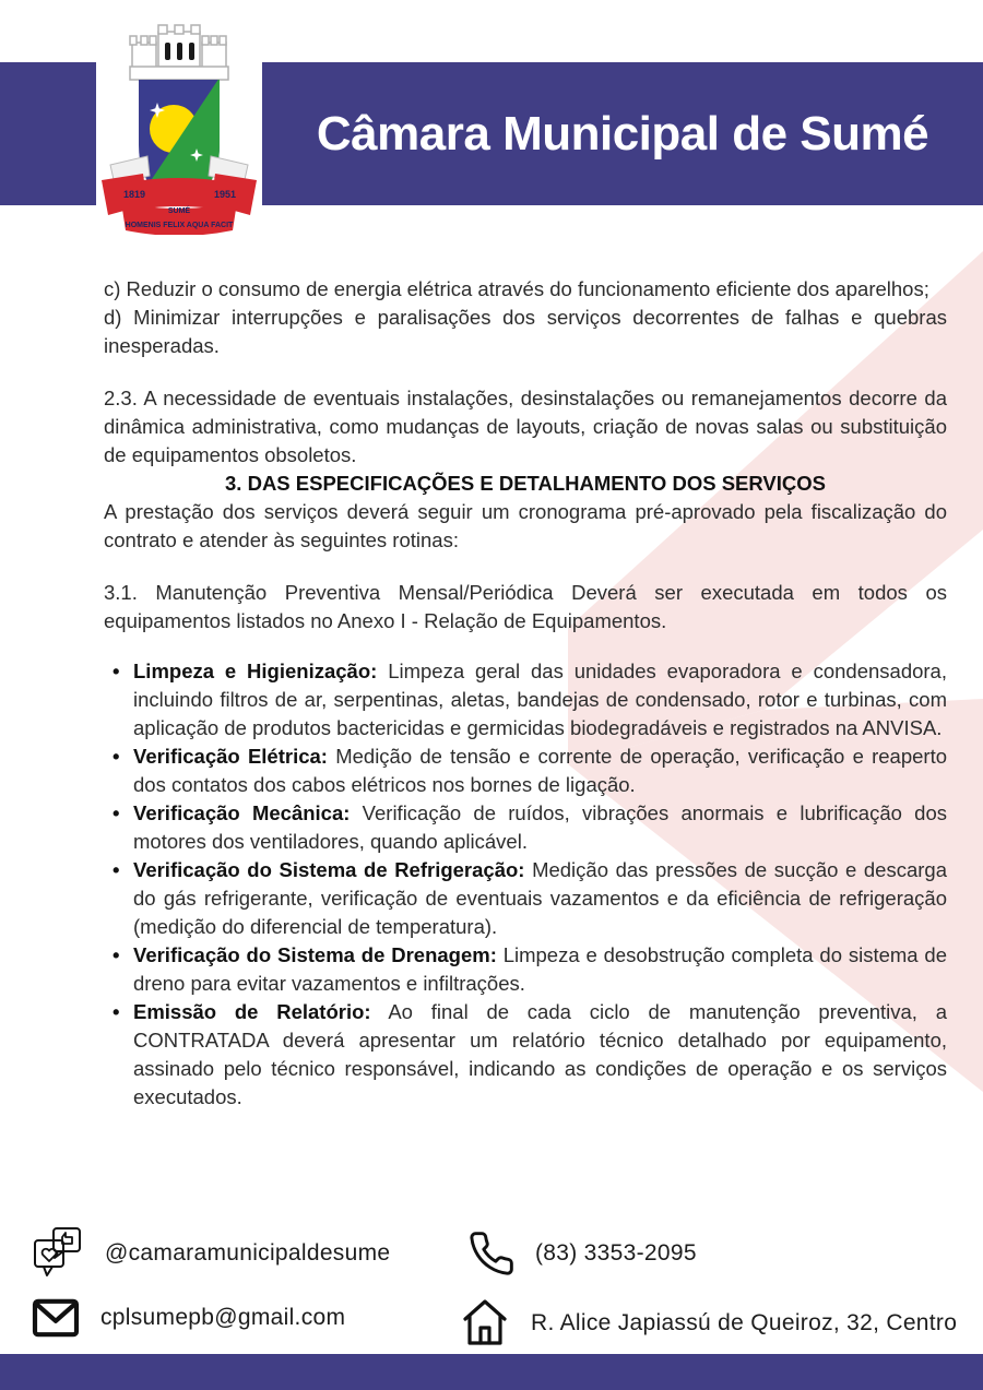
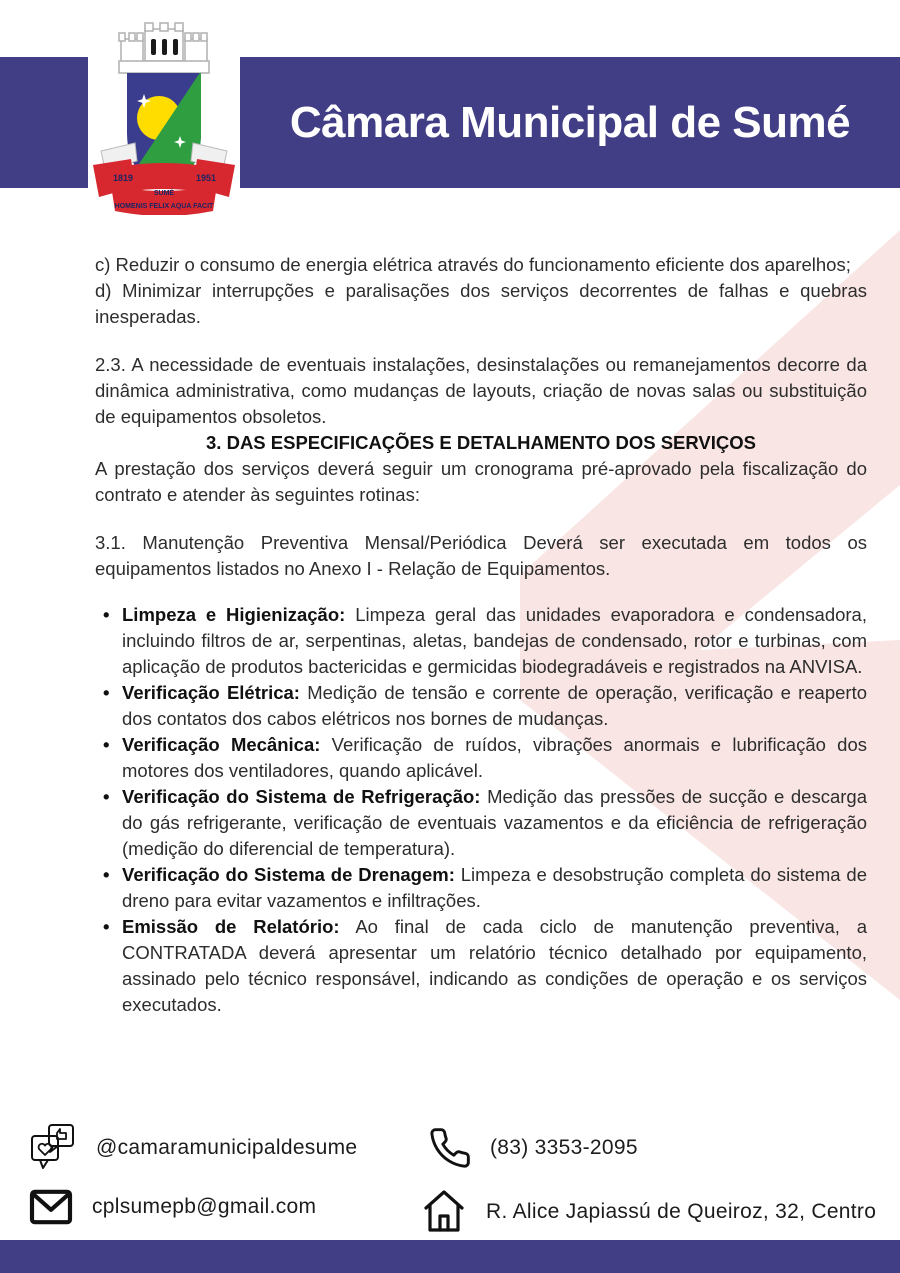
  1819
  1951
  Câmara Municipal de Sumé
  c) Reduzir o consumo de energia elétrica através do funcionamento eficiente dos aparelhos;
  d) Minimizar interrupções e paralisações dos serviços decorrentes de falhas e quebras inesperadas.
  2.3. A necessidade de eventuais instalações, desinstalações ou remanejamentos decorre da dinâmica administrativa, como mudanças de layouts, criação de novas salas ou substituição de equipamentos obsoletos.
  3. DAS ESPECIFICAÇÕES E DETALHAMENTO DOS SERVIÇOS
  A prestação dos serviços deverá seguir um cronograma pré-aprovado pela fiscalização do contrato e atender às seguintes rotinas:
  3.1. Manutenção Preventiva Mensal/Periódica Deverá ser executada em todos os equipamentos listados no Anexo I - Relação de Equipamentos.
  Limpeza e Higienização: Limpeza geral das unidades evaporadora e condensadora, incluindo filtros de ar, serpentinas, aletas, bandejas de condensado, rotor e turbinas, com aplicação de produtos bactericidas e germicidas biodegradáveis e registrados na ANVISA.
- Verificação Elétrica: Medição de tensão e corrente de operação, verificação e reaperto dos contatos dos cabos elétricos nos bornes de ligação.
+ Verificação Elétrica: Medição de tensão e corrente de operação, verificação e reaperto dos contatos dos cabos elétricos nos bornes de mudanças.
  Verificação Mecânica: Verificação de ruídos, vibrações anormais e lubrificação dos motores dos ventiladores, quando aplicável.
  Verificação do Sistema de Refrigeração: Medição das pressões de sucção e descarga do gás refrigerante, verificação de eventuais vazamentos e da eficiência de refrigeração (medição do diferencial de temperatura).
  Verificação do Sistema de Drenagem: Limpeza e desobstrução completa do sistema de dreno para evitar vazamentos e infiltrações.
  Emissão de Relatório: Ao final de cada ciclo de manutenção preventiva, a CONTRATADA deverá apresentar um relatório técnico detalhado por equipamento, assinado pelo técnico responsável, indicando as condições de operação e os serviços executados.
  @camaramunicipaldesume
  (83) 3353-2095
  cplsumepb@gmail.com
  R. Alice Japiassú de Queiroz, 32, Centro
